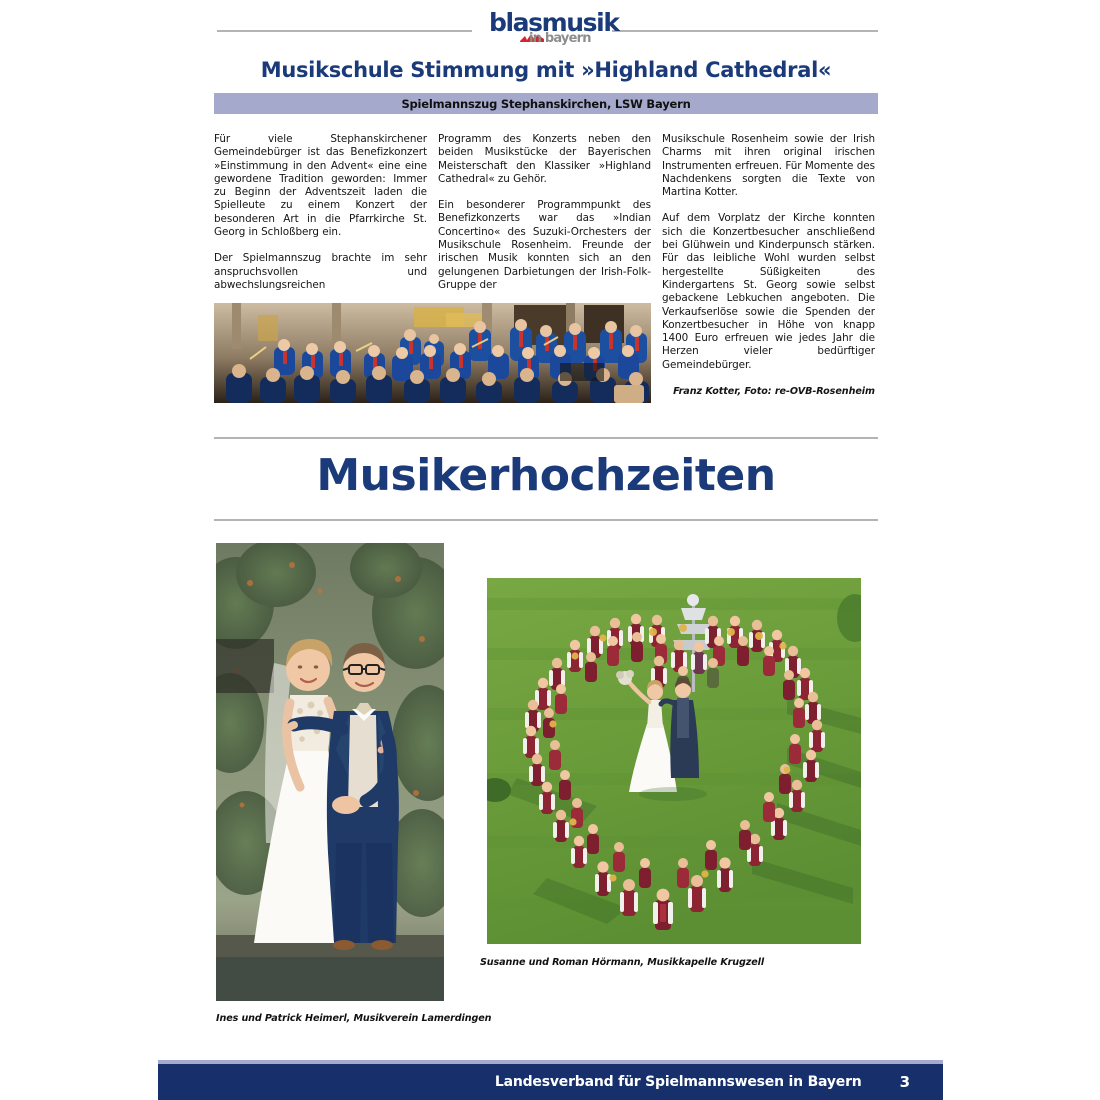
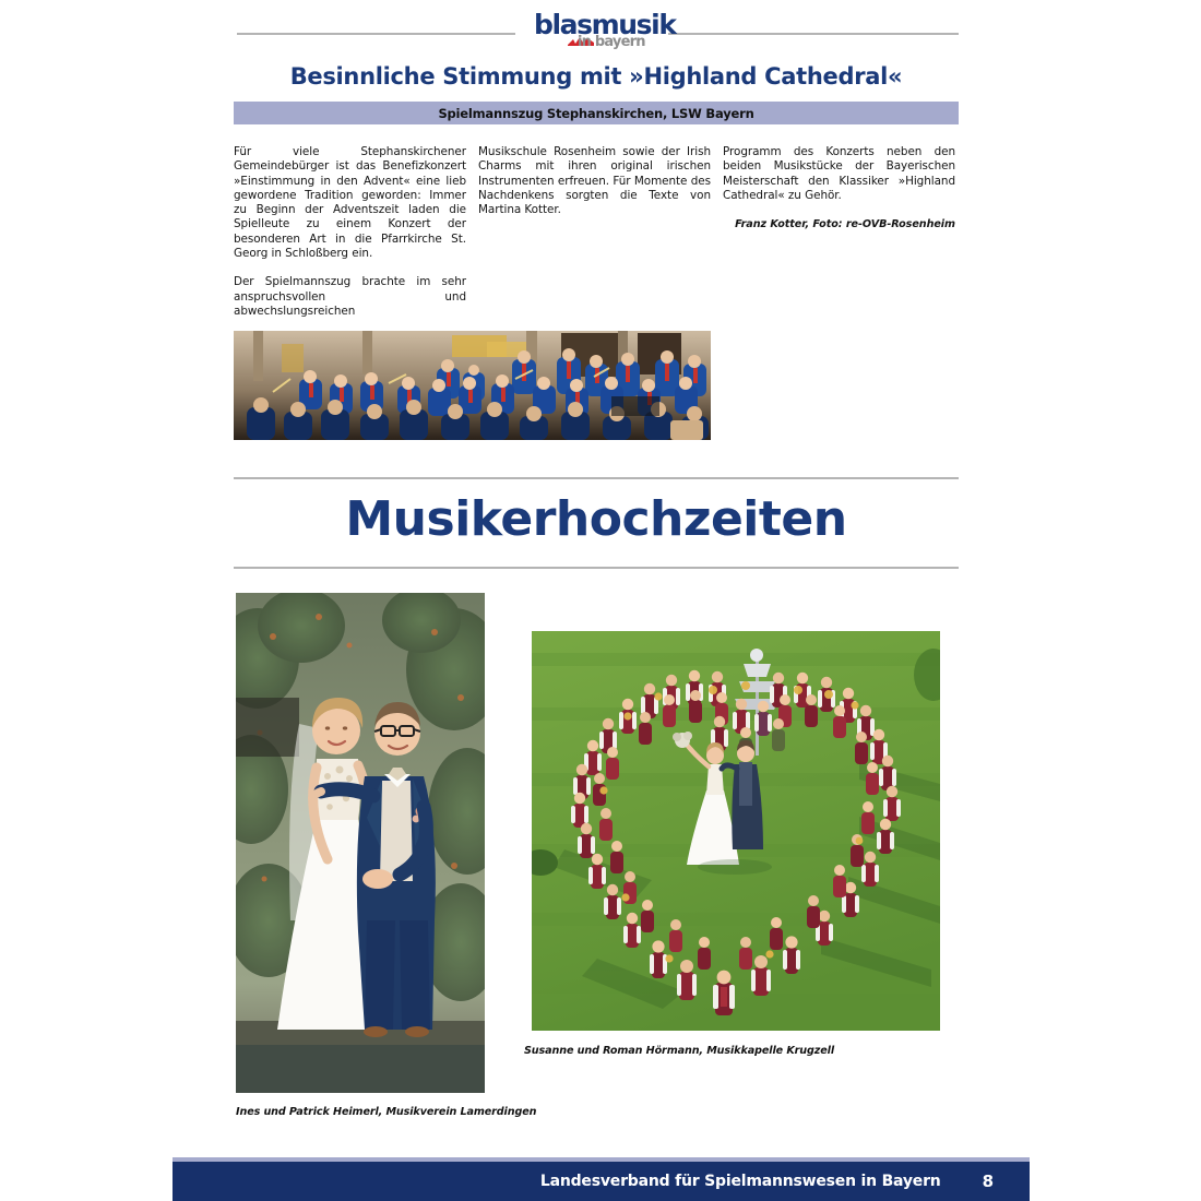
  blasmusik
  in bayern
- Musikschule Stimmung mit »Highland Cathedral«
+ Besinnliche Stimmung mit »Highland Cathedral«
  Spielmannszug Stephanskirchen, LSW Bayern
- Für viele Stephanskirchener Gemeindebürger ist das Benefizkonzert »Einstimmung in den Advent« eine eine gewordene Tradition geworden: Immer zu Beginn der Adventszeit laden die Spielleute zu einem Konzert der besonderen Art in die Pfarrkirche St. Georg in Schloßberg ein.
+ Für viele Stephanskirchener Gemeindebürger ist das Benefizkonzert »Einstimmung in den Advent« eine lieb gewordene Tradition geworden: Immer zu Beginn der Adventszeit laden die Spielleute zu einem Konzert der besonderen Art in die Pfarrkirche St. Georg in Schloßberg ein.
  Der Spielmannszug brachte im sehr anspruchsvollen und abwechslungsreichen
- Programm des Konzerts neben den beiden Musikstücke der Bayerischen Meisterschaft den Klassiker »Highland Cathedral« zu Gehör.
+ Musikschule Rosenheim sowie der Irish Charms mit ihren original irischen Instrumenten erfreuen. Für Momente des Nachdenkens sorgten die Texte von Martina Kotter.
- Ein besonderer Programmpunkt des Benefizkonzerts war das »Indian Concertino« des Suzuki-Orchesters der Musikschule Rosenheim. Freunde der irischen Musik konnten sich an den gelungenen Darbietungen der Irish-Folk-Gruppe der
- Musikschule Rosenheim sowie der Irish Charms mit ihren original irischen Instrumenten erfreuen. Für Momente des Nachdenkens sorgten die Texte von Martina Kotter.
+ Programm des Konzerts neben den beiden Musikstücke der Bayerischen Meisterschaft den Klassiker »Highland Cathedral« zu Gehör.
- Auf dem Vorplatz der Kirche konnten sich die Konzertbesucher anschließend bei Glühwein und Kinderpunsch stärken. Für das leibliche Wohl wurden selbst hergestellte Süßigkeiten des Kindergartens St. Georg sowie selbst gebackene Lebkuchen angeboten. Die Verkaufserlöse sowie die Spenden der Konzertbesucher in Höhe von knapp 1400 Euro erfreuen wie jedes Jahr die Herzen vieler bedürftiger Gemeindebürger.
  Franz Kotter, Foto: re-OVB-Rosenheim
  Musikerhochzeiten
  Ines und Patrick Heimerl, Musikverein Lamerdingen
  Susanne und Roman Hörmann, Musikkapelle Krugzell
  Landesverband für Spielmannswesen in Bayern
- 3
+ 8
